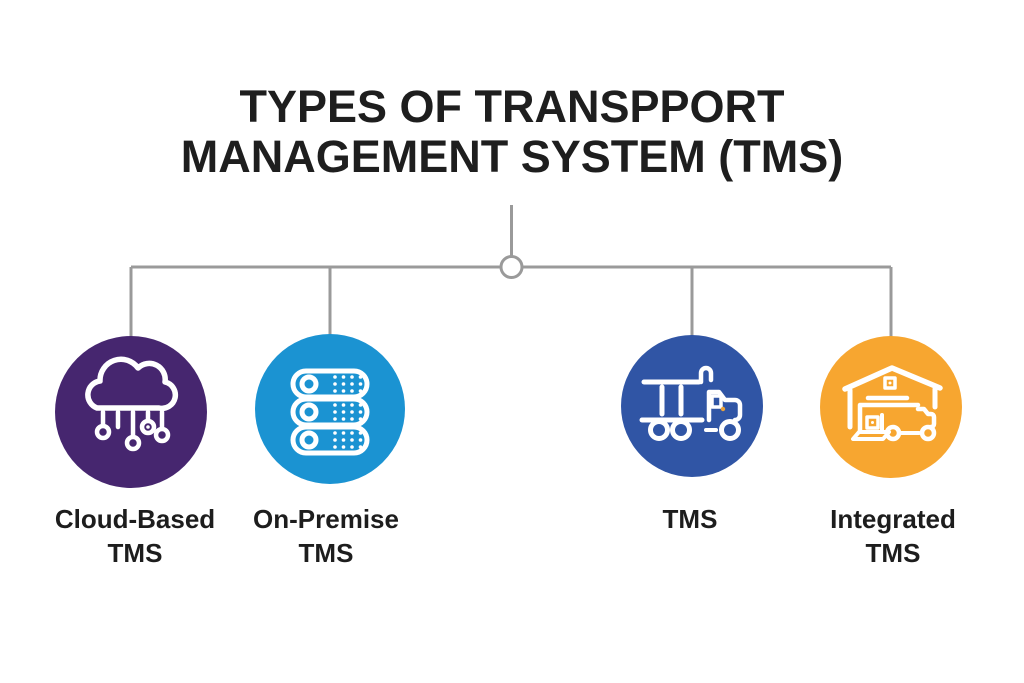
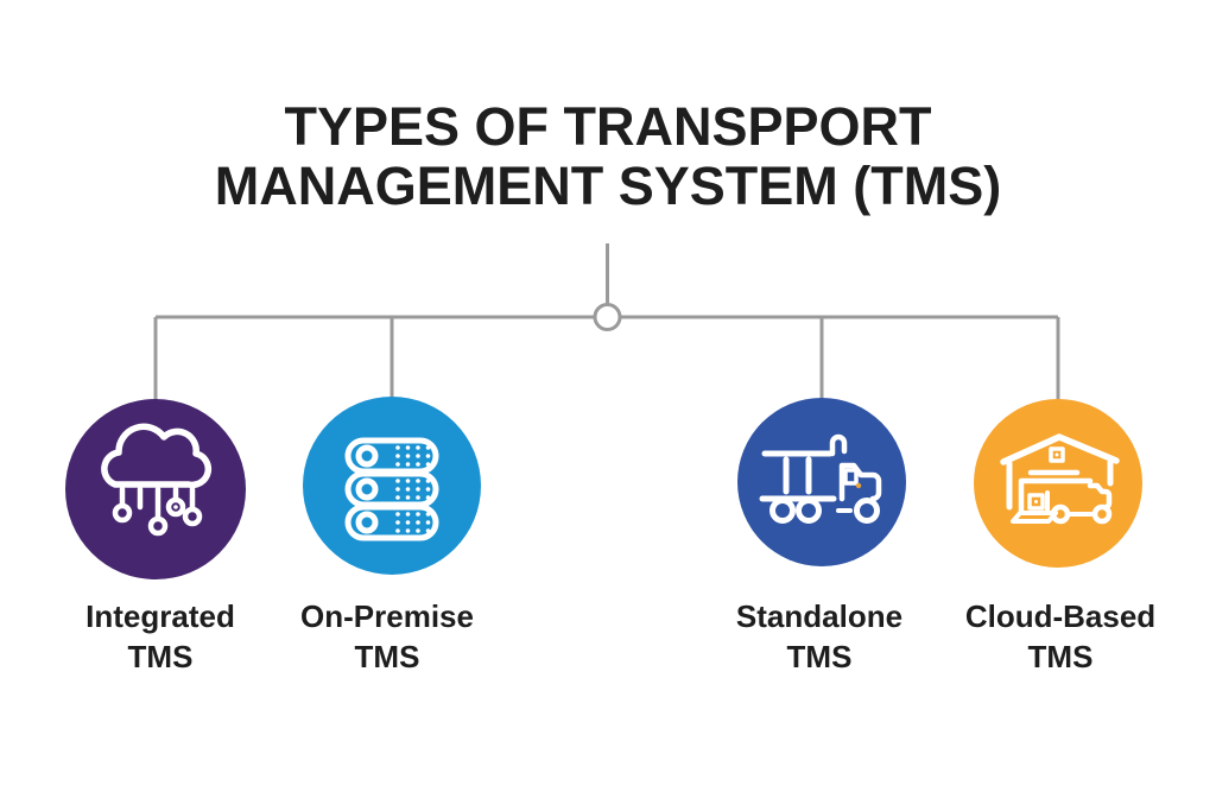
  TYPES OF TRANSPPORT
  MANAGEMENT SYSTEM (TMS)
- Cloud-Based
+ Integrated
  TMS
  On-Premise
  TMS
+ Standalone
  TMS
- Integrated
+ Cloud-Based
  TMS
